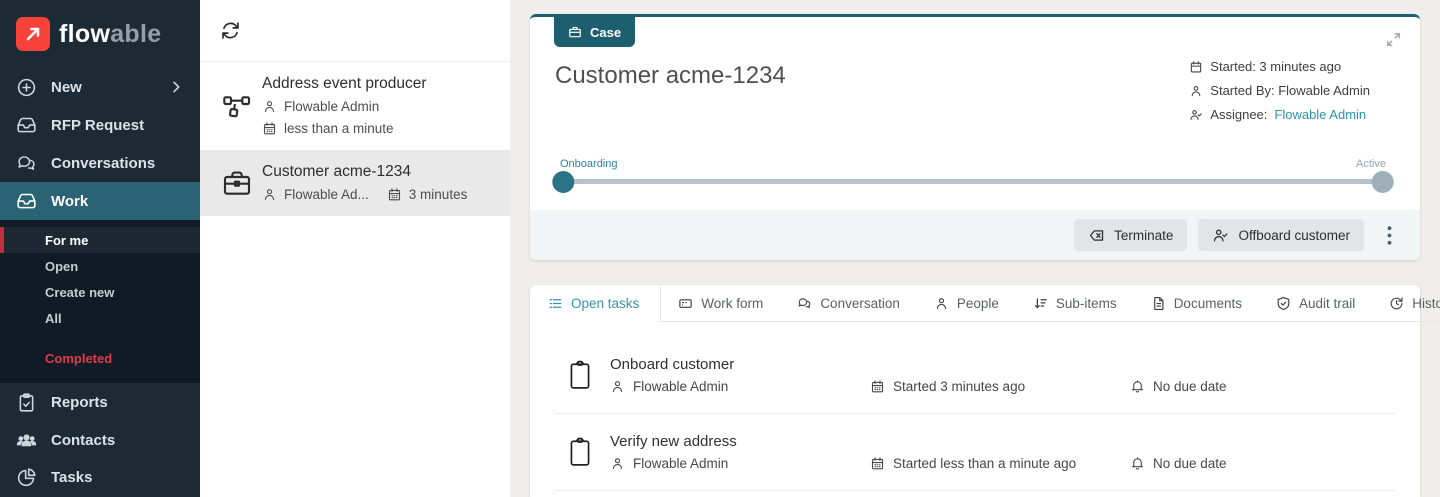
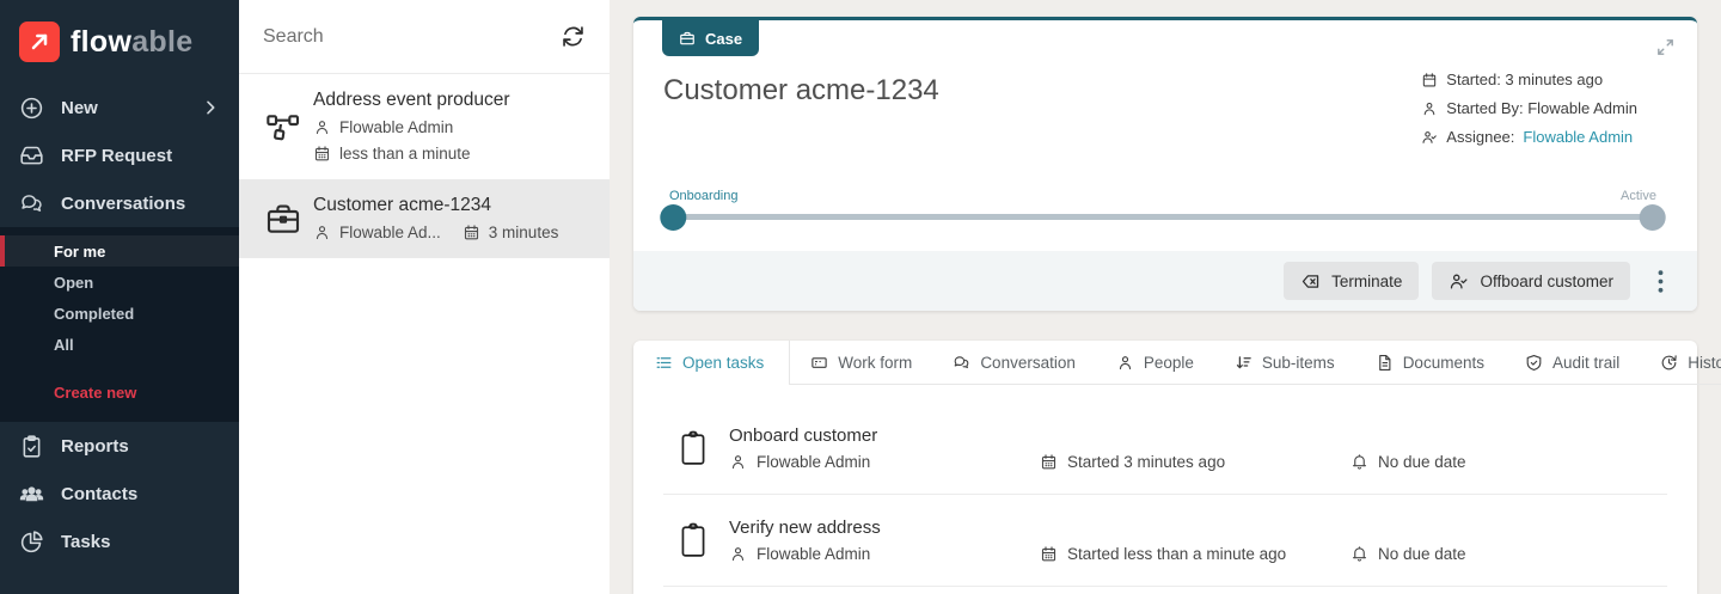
  flowable
  New
  RFP Request
  Conversations
- Work
  For me
  Open
- Create new
+ Completed
  All
- Completed
+ Create new
  Reports
  Contacts
  Tasks
+ Search
  Address event producer
  Flowable Admin
  less than a minute
  Customer acme-1234
  Flowable Ad...
  3 minutes
  Case
  Customer acme-1234
  Started: 3 minutes ago
  Started By: Flowable Admin
  Assignee:
  Flowable Admin
  Onboarding
  Active
  Terminate
  Offboard customer
  Open tasks
  Work form
  Conversation
  People
  Sub-items
  Documents
  Audit trail
  Histo
  Onboard customer
  Flowable Admin
  Started 3 minutes ago
  No due date
  Verify new address
  Flowable Admin
  Started less than a minute ago
  No due date
